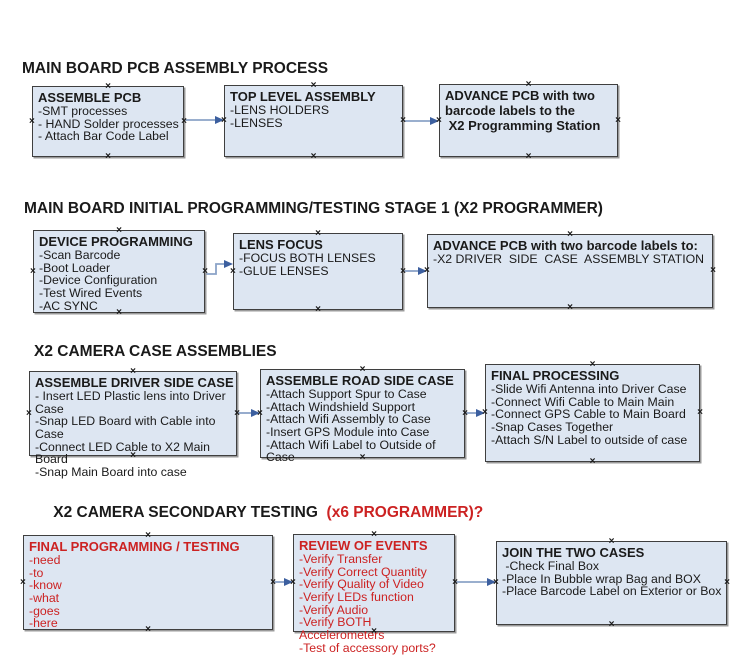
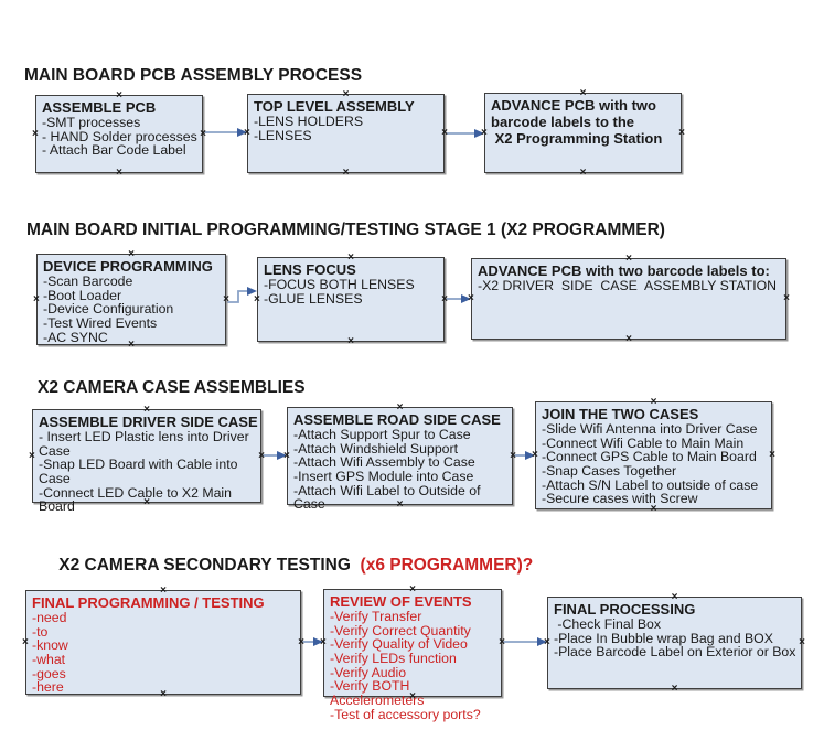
  MAIN BOARD PCB ASSEMBLY PROCESS
  ASSEMBLE PCB
  -SMT processes
  - HAND Solder processes
  - Attach Bar Code Label
  ×
  ×
  ×
  ×
  TOP LEVEL ASSEMBLY
  -LENS HOLDERS
  -LENSES
  ×
  ×
  ×
  ×
  ADVANCE PCB with two
  barcode labels to the
  X2 Programming Station
  ×
  ×
  ×
  ×
  MAIN BOARD INITIAL PROGRAMMING/TESTING STAGE 1 (X2 PROGRAMMER)
  DEVICE PROGRAMMING
  -Scan Barcode
  -Boot Loader
  -Device Configuration
  -Test Wired Events
  -AC SYNC
  ×
  ×
  ×
  ×
  LENS FOCUS
  -FOCUS BOTH LENSES
  -GLUE LENSES
  ×
  ×
  ×
  ×
  ADVANCE PCB with two barcode labels to:
  -X2 DRIVER SIDE CASE ASSEMBLY STATION
  ×
  ×
  ×
  ×
  X2 CAMERA CASE ASSEMBLIES
  ASSEMBLE DRIVER SIDE CASE
  - Insert LED Plastic lens into Driver Case
  -Snap LED Board with Cable into Case
  -Connect LED Cable to X2 Main Board
- -Snap Main Board into case
  ×
  ×
  ×
  ×
  ASSEMBLE ROAD SIDE CASE
  -Attach Support Spur to Case
  -Attach Windshield Support
  -Attach Wifi Assembly to Case
  -Insert GPS Module into Case
  -Attach Wifi Label to Outside of Case
  ×
  ×
  ×
  ×
- FINAL PROCESSING
+ JOIN THE TWO CASES
  -Slide Wifi Antenna into Driver Case
  -Connect Wifi Cable to Main Main
  -Connect GPS Cable to Main Board
  -Snap Cases Together
  -Attach S/N Label to outside of case
+ -Secure cases with Screw
  ×
  ×
  ×
  ×
  X2 CAMERA SECONDARY TESTING (x6 PROGRAMMER)?
  FINAL PROGRAMMING / TESTING
  -need
  -to
  -know
  -what
  -goes
  -here
  ×
  ×
  ×
  ×
  REVIEW OF EVENTS
  -Verify Transfer
  -Verify Correct Quantity
  -Verify Quality of Video
  -Verify LEDs function
  -Verify Audio
  -Verify BOTH Accelerometers
  -Test of accessory ports?
  ×
  ×
  ×
  ×
- JOIN THE TWO CASES
+ FINAL PROCESSING
  -Check Final Box
  -Place In Bubble wrap Bag and BOX
  -Place Barcode Label on Exterior or Box
  ×
  ×
  ×
  ×
